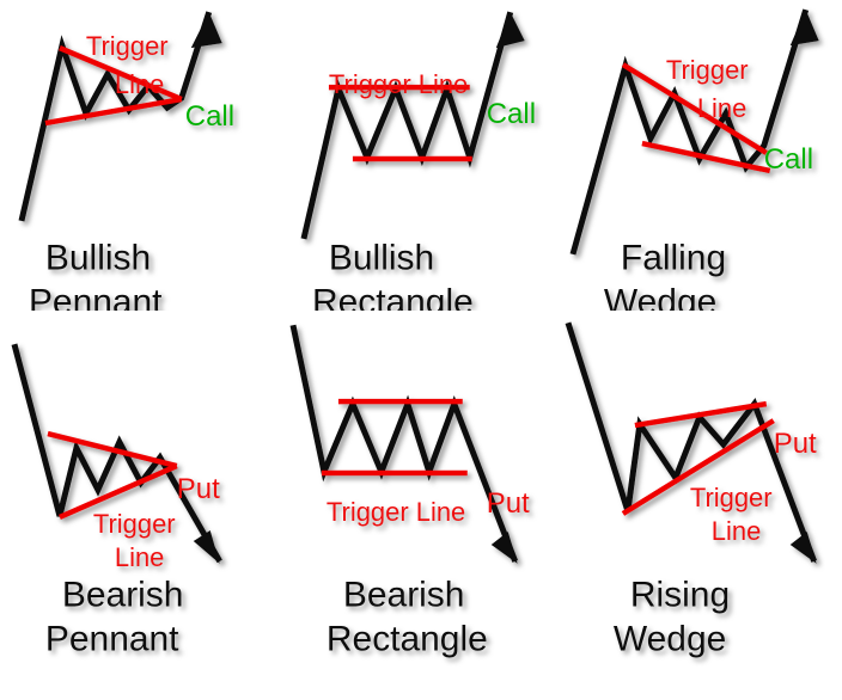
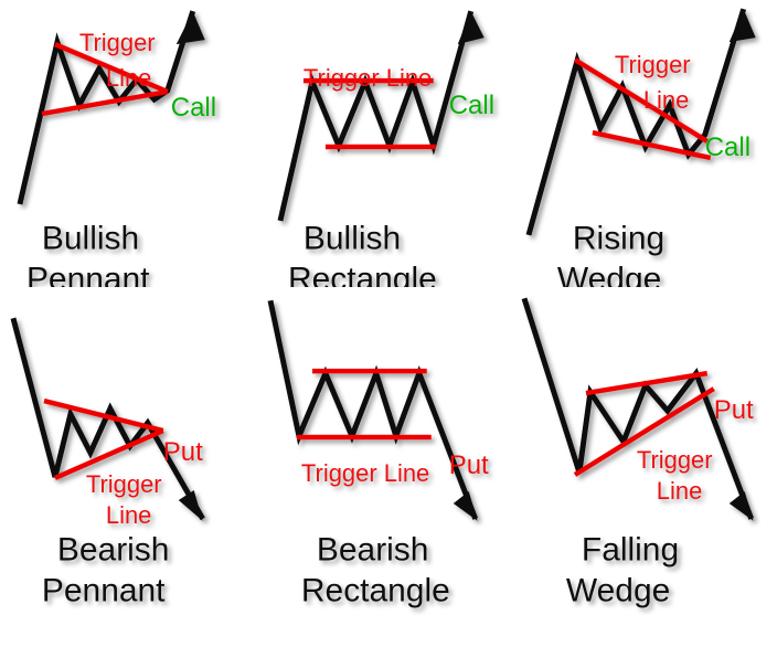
  Trigger
  Line
  Call
  Bullish
  Pennant
  Trigger Line
  Call
  Bullish
  Rectangle
  Trigger
  Line
  Call
- Falling
+ Rising
  Wedge
  Trigger
  Line
  Put
  Bearish
  Pennant
  Trigger Line
  Put
  Bearish
  Rectangle
  Trigger
  Line
  Put
- Rising
+ Falling
  Wedge
